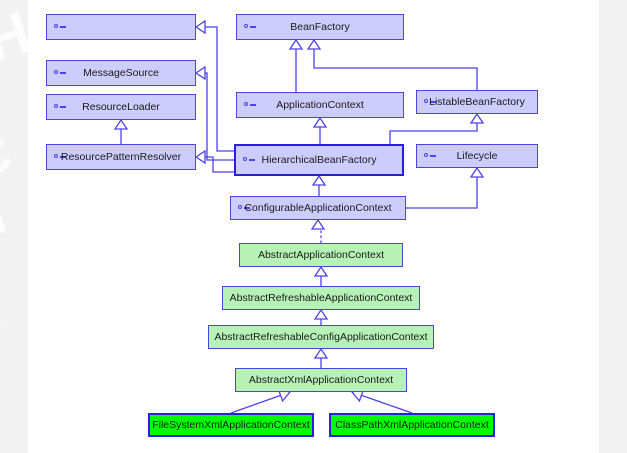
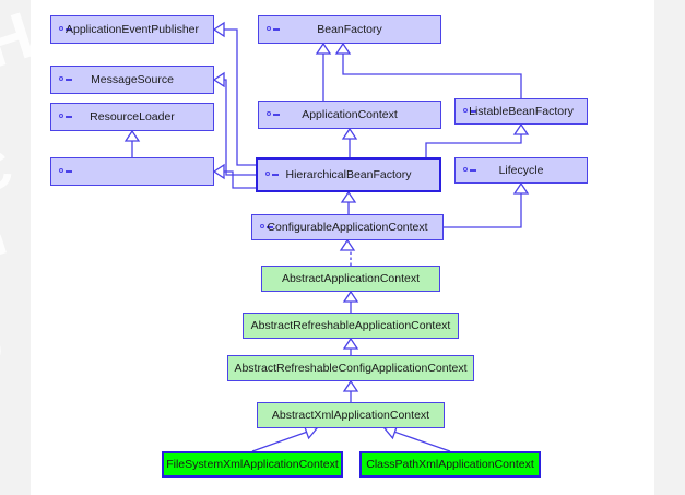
+ ApplicationEventPublisher
  BeanFactory
  MessageSource
  ResourceLoader
  ApplicationContext
  ListableBeanFactory
- ResourcePatternResolver
  HierarchicalBeanFactory
  Lifecycle
  ConfigurableApplicationContext
  AbstractApplicationContext
  AbstractRefreshableApplicationContext
  AbstractRefreshableConfigApplicationContext
  AbstractXmlApplicationContext
  FileSystemXmlApplicationContext
  ClassPathXmlApplicationContext
